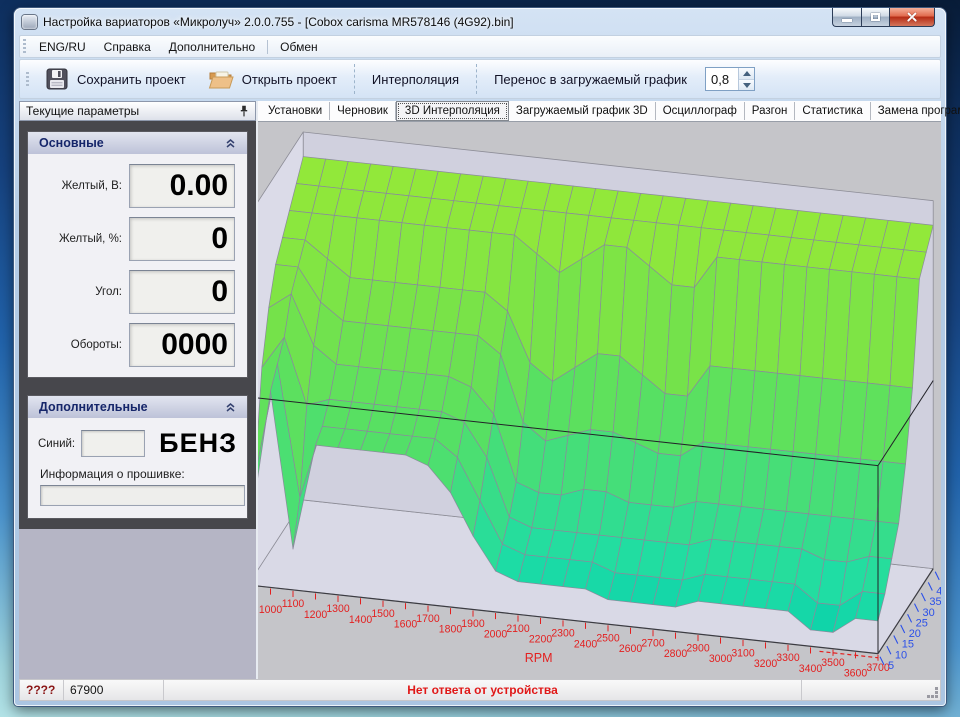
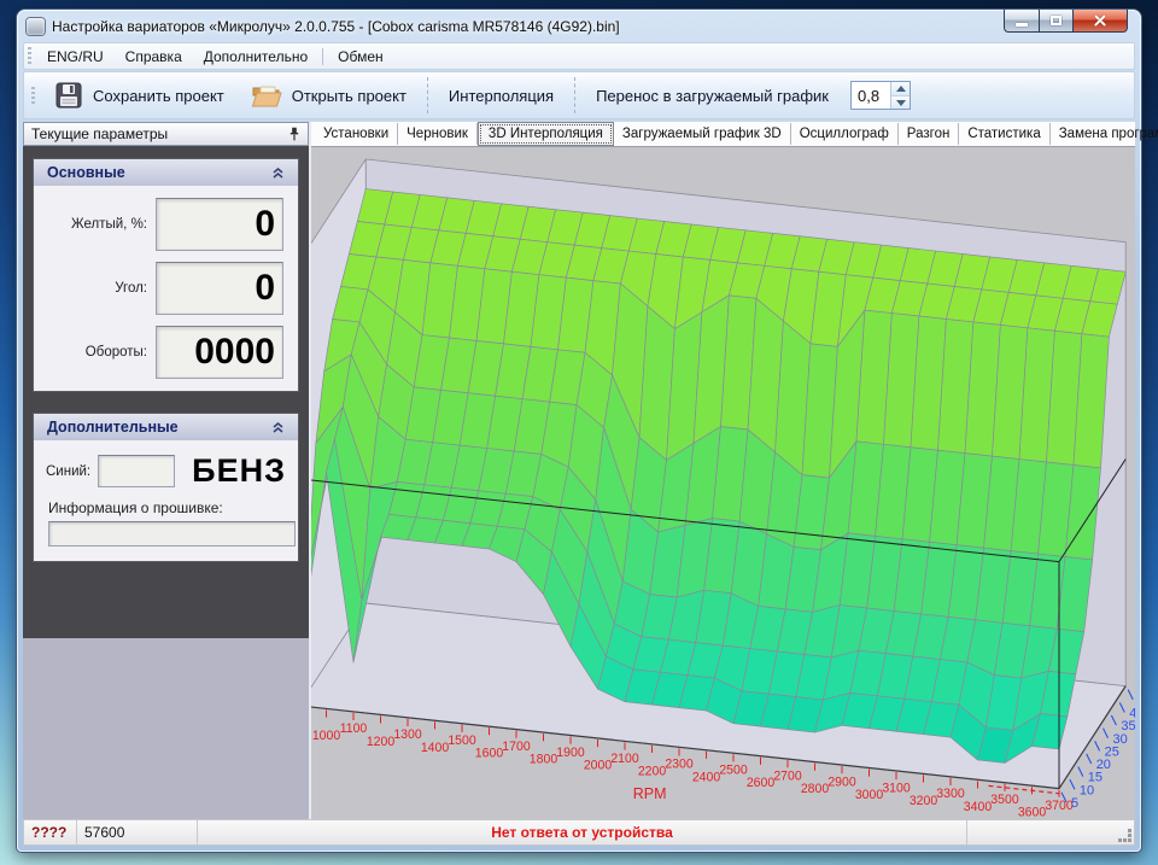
  Настройка вариаторов «Микролуч» 2.0.0.755 - [Cobox carisma MR578146 (4G92).bin]
  ENG/RU
  Справка
  Дополнительно
  Обмен
  Сохранить проект
  Открыть проект
  Интерполяция
  Перенос в загружаемый график
  0,8
  Текущие параметры
  Основные
- Желтый, В:
- 0.00
  Желтый, %:
  0
  Угол:
  0
  Обороты:
  0000
  Дополнительные
  Синий:
  БЕНЗ
  Информация о прошивке:
  Установки
  Черновик
  3D Интерполяция
  Загружаемый график 3D
  Осциллограф
  Разгон
  Статистика
  Замена програ
  1000
  1100
  1200
  1300
  1400
  1500
  1600
  1700
  1800
  1900
  2000
  2100
  2200
  2300
  2400
  2500
  2600
  2700
  2800
  2900
  3000
  3100
  3200
  3300
  3400
  3500
  3600
  3700
  RPM
  5
  10
  15
  20
  25
  30
  35
  ????
- 67900
+ 57600
  Нет ответа от устройства
